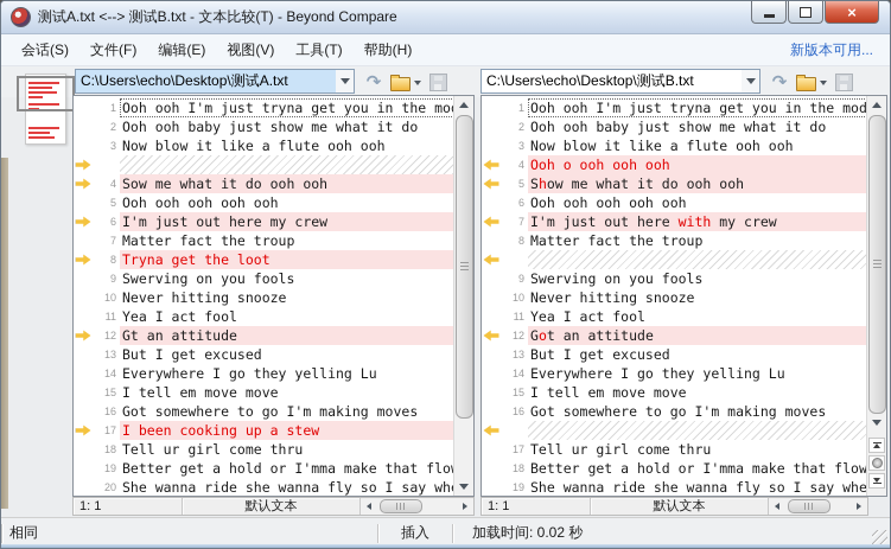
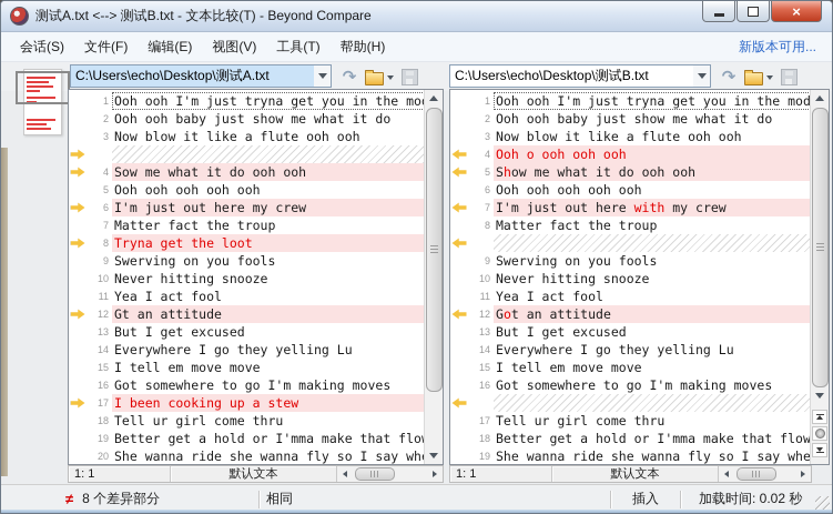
  测试A.txt <--> 测试B.txt - 文本比较(T) - Beyond Compare
  ×
  会话(S)
  文件(F)
  编辑(E)
  视图(V)
  工具(T)
  帮助(H)
  新版本可用...
  C:\Users\echo\Desktop\测试A.txt
  ↷
  C:\Users\echo\Desktop\测试B.txt
  ↷
  1
  Ooh ooh I'm just tryna get you in the mo
  2
  Ooh ooh baby just show me what it do
  3
  Now blow it like a flute ooh ooh
  4
  Sow me what it do ooh ooh
  5
  Ooh ooh ooh ooh ooh
  6
  I'm just out here my crew
  7
  Matter fact the troup
  8
  Tryna get the loot
  9
  Swerving on you fools
  10
  Never hitting snooze
  11
  Yea I act fool
  12
  Gt an attitude
  13
  But I get excused
  14
  Everywhere I go they yelling Lu
  15
  I tell em move move
  16
  Got somewhere to go I'm making moves
  17
  I been cooking up a stew
  18
  Tell ur girl come thru
  19
  Better get a hold or I'mma make that flo
  20
  She wanna ride she wanna fly so I say wh
  1
  Ooh ooh I'm just tryna get you in the mod
  2
  Ooh ooh baby just show me what it do
  3
  Now blow it like a flute ooh ooh
  4
  Ooh o ooh ooh ooh
  5
  Show me what it do ooh ooh
  6
  Ooh ooh ooh ooh ooh
  7
  I'm just out here with my crew
  8
  Matter fact the troup
  9
  Swerving on you fools
  10
  Never hitting snooze
  11
  Yea I act fool
  12
  Got an attitude
  13
  But I get excused
  14
  Everywhere I go they yelling Lu
  15
  I tell em move move
  16
  Got somewhere to go I'm making moves
  17
  Tell ur girl come thru
  18
  Better get a hold or I'mma make that flow
  19
  She wanna ride she wanna fly so I say whe
  1: 1
  默认文本
  1: 1
  默认文本
+ ≠
+ 8 个差异部分
  相同
  插入
  加载时间: 0.02 秒
